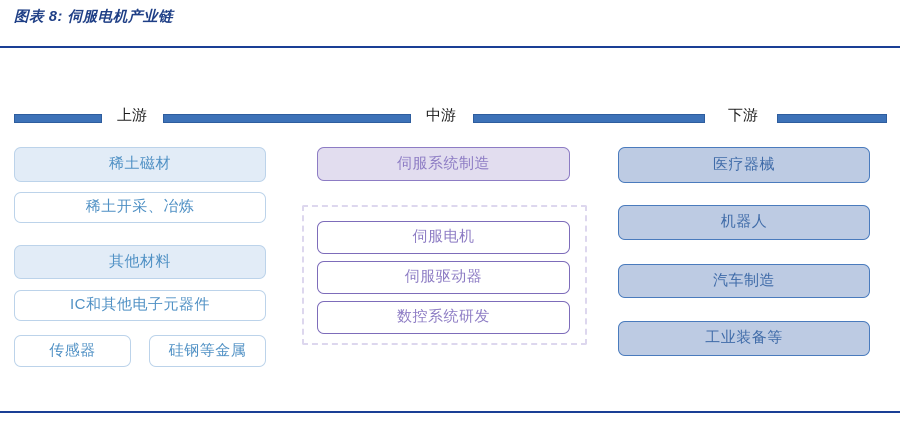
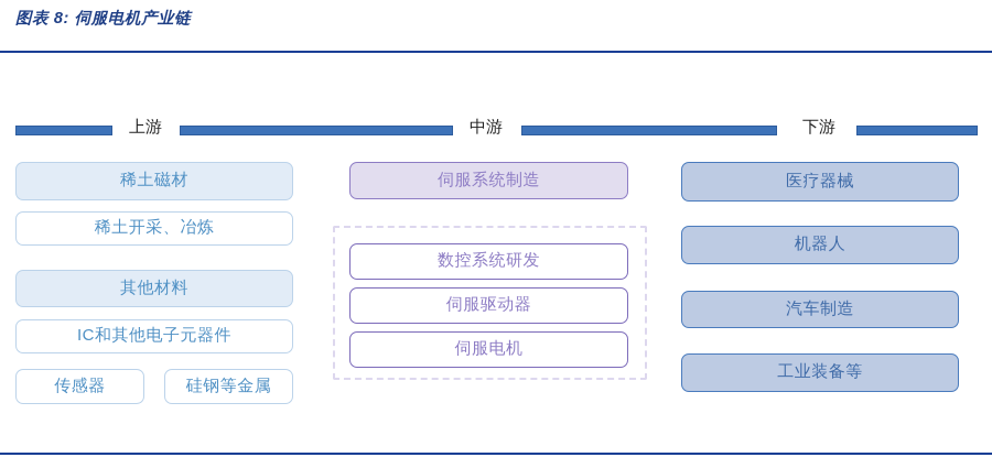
  图表 8: 伺服电机产业链
  上游
  中游
  下游
  稀土磁材
  稀土开采、冶炼
  其他材料
  IC和其他电子元器件
  传感器
  硅钢等金属
  伺服系统制造
- 伺服电机
+ 数控系统研发
  伺服驱动器
- 数控系统研发
+ 伺服电机
  医疗器械
  机器人
  汽车制造
  工业装备等
